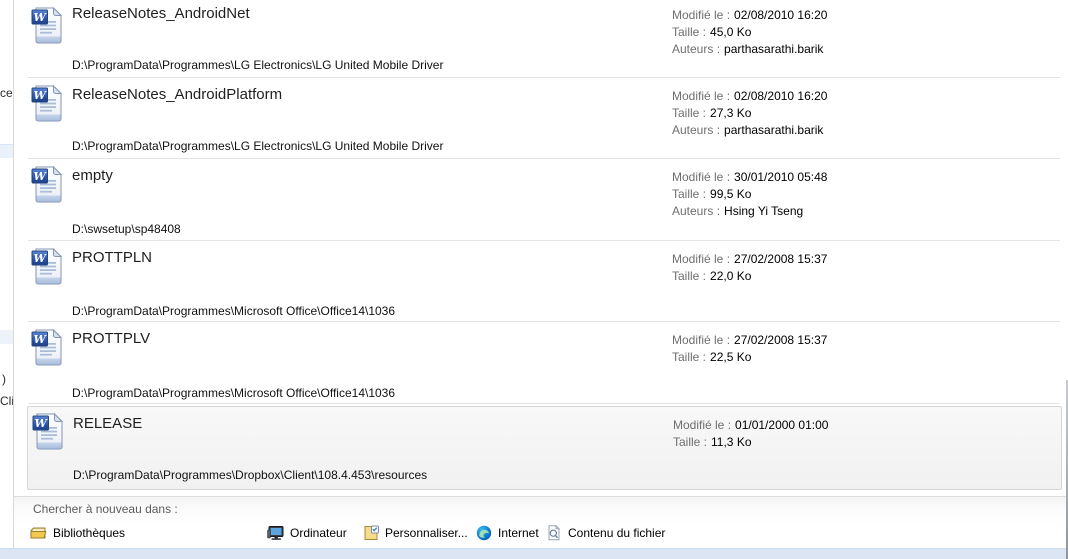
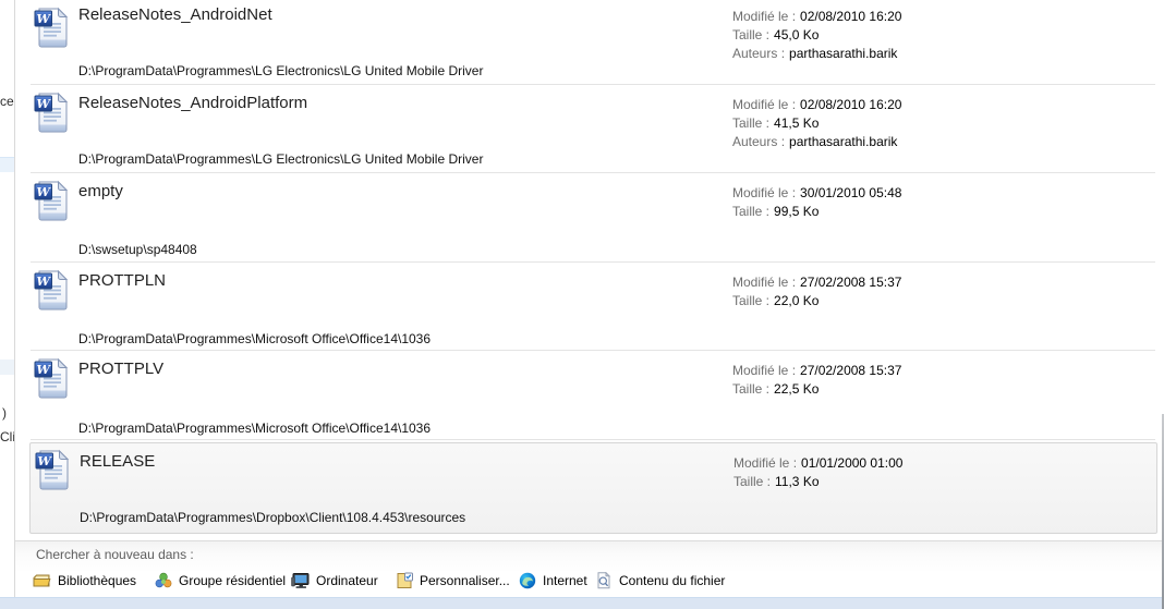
  )
  W
  ReleaseNotes_AndroidNet
  Modifié le : 02/08/2010 16:20
  Taille : 45,0 Ko
  Auteurs : parthasarathi.barik
  D:\ProgramData\Programmes\LG Electronics\LG United Mobile Driver
  W
  ReleaseNotes_AndroidPlatform
  Modifié le : 02/08/2010 16:20
- Taille : 27,3 Ko
+ Taille : 41,5 Ko
  Auteurs : parthasarathi.barik
  D:\ProgramData\Programmes\LG Electronics\LG United Mobile Driver
  W
  empty
  Modifié le : 30/01/2010 05:48
  Taille : 99,5 Ko
- Auteurs : Hsing Yi Tseng
  D:\swsetup\sp48408
  W
  PROTTPLN
  Modifié le : 27/02/2008 15:37
  Taille : 22,0 Ko
  D:\ProgramData\Programmes\Microsoft Office\Office14\1036
  W
  PROTTPLV
  Modifié le : 27/02/2008 15:37
  Taille : 22,5 Ko
  D:\ProgramData\Programmes\Microsoft Office\Office14\1036
  W
  RELEASE
  Modifié le : 01/01/2000 01:00
  Taille : 11,3 Ko
  D:\ProgramData\Programmes\Dropbox\Client\108.4.453\resources
  Chercher à nouveau dans :
  Bibliothèques
+ Groupe résidentiel
  Ordinateur
  Personnaliser...
  Internet
  Contenu du fichier
